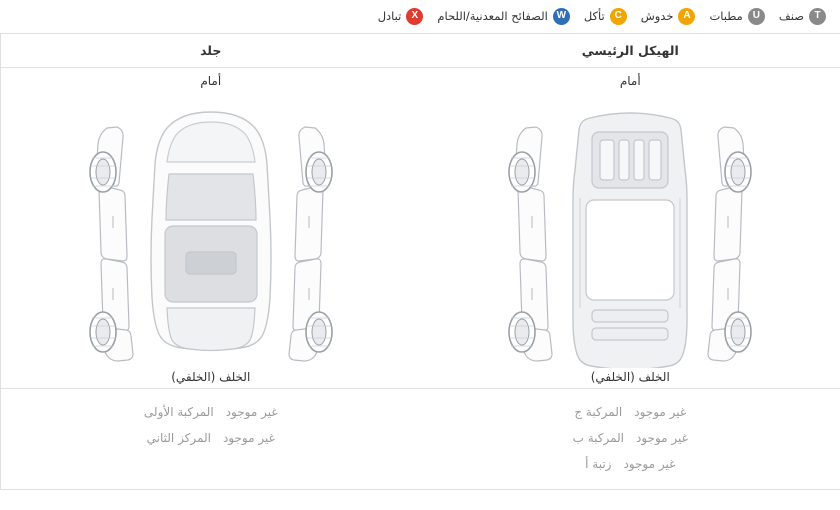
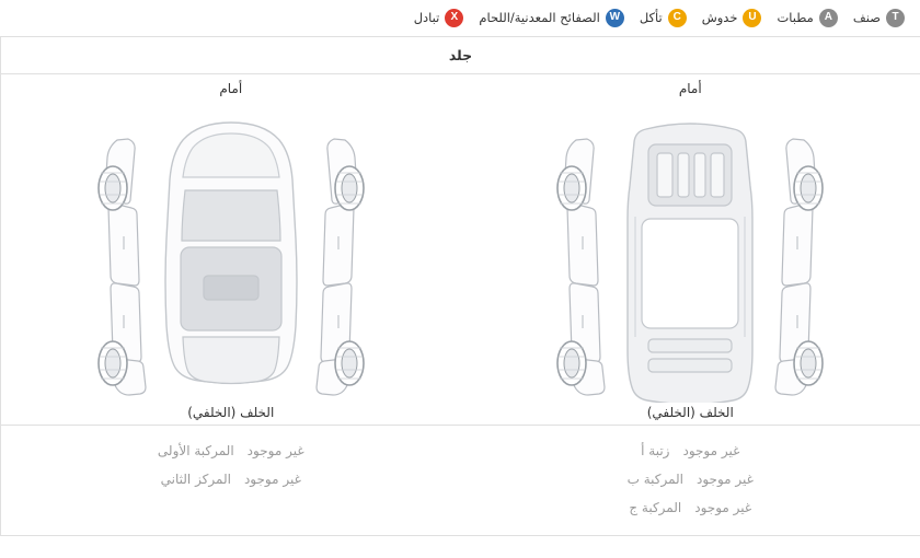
  T
  صنف
- U
+ A
  مطبات
- A
+ U
  خدوش
  C
  تأكل
  W
  الصفائح المعدنية/اللحام
  X
  ﺗﺒﺎدل
- الهيكل الرئيسي
  جلد
  أمام
  الخلف (الخلفي)
  غير موجود
- المركبة ج
+ زتبة أ
  غير موجود
  المركبة ب
  غير موجود
- زتبة أ
+ المركبة ج
  أمام
  الخلف (الخلفي)
  غير موجود
  المركبة الأولى
  غير موجود
  المركز الثاني
